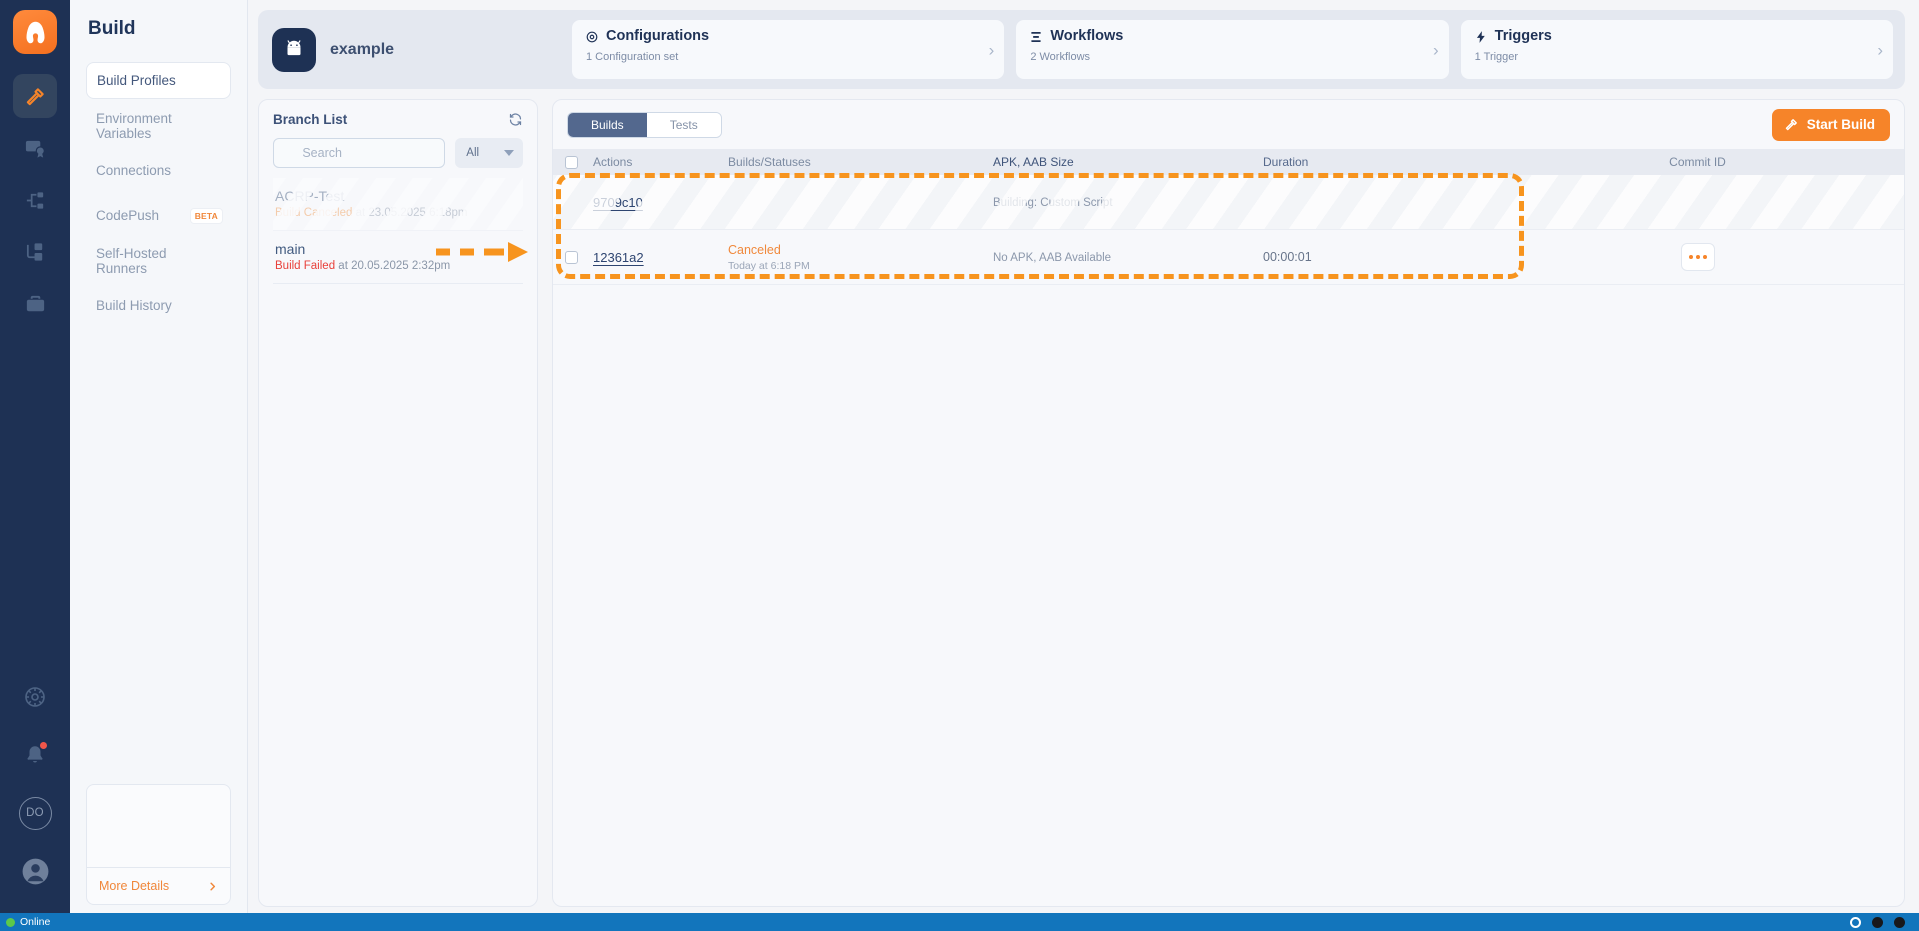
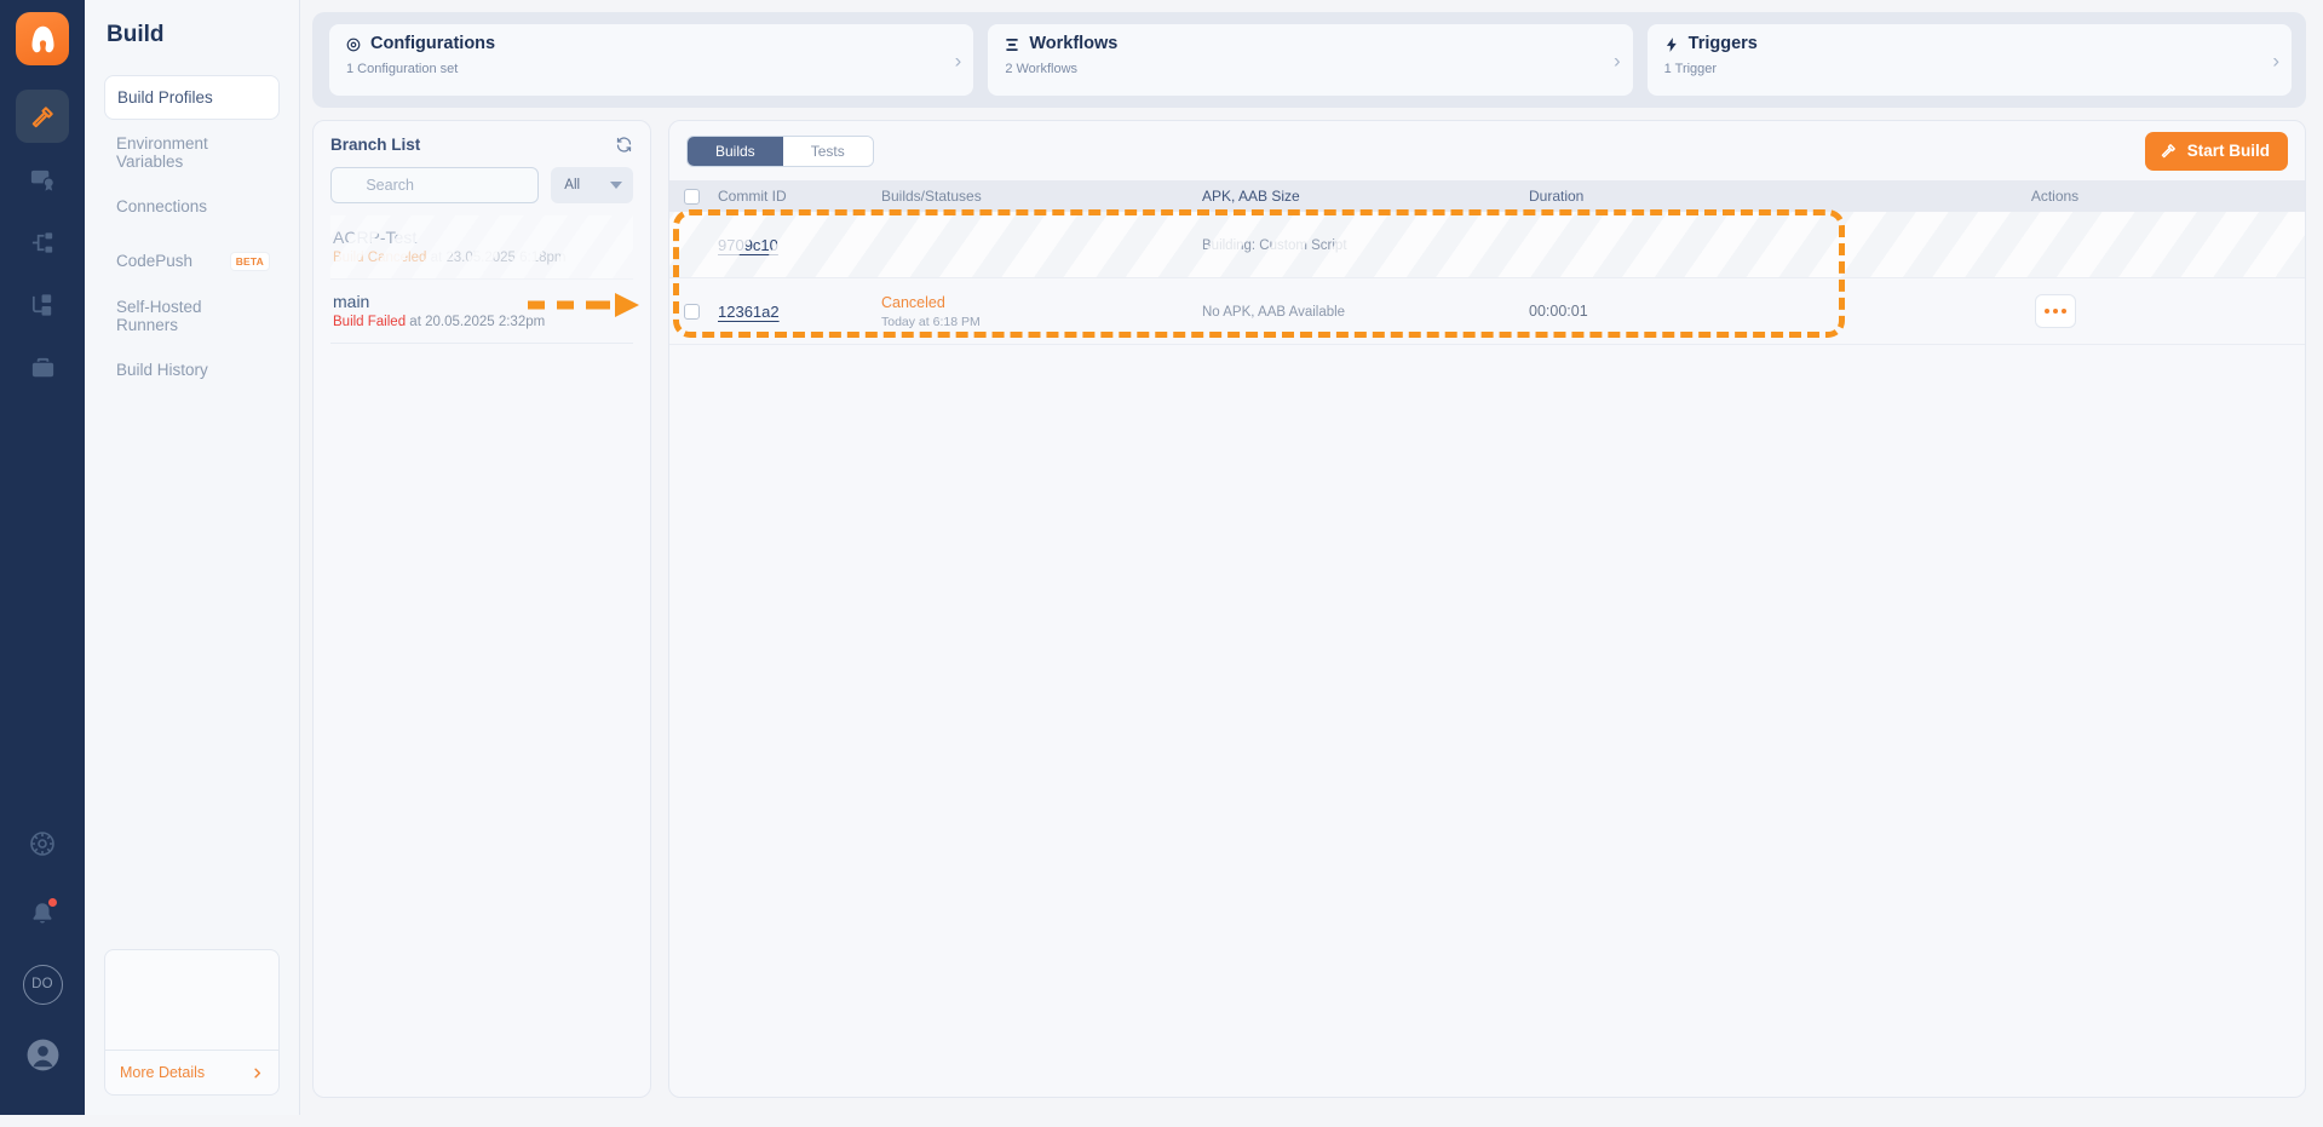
  DO
  Build
  Build Profiles
  Environment Variables
  Connections
  CodePush
  BETA
  Self-Hosted Runners
  Build History
  More Details
- example
  Configurations
  1 Configuration set
  ›
  Workflows
  2 Workflows
  ›
  Triggers
  1 Trigger
  ›
  Branch List
  Search
  All
  ACRP-Test
  Build Canceled at 23.05.2025 6:18pm
  main
  Build Failed at 20.05.2025 2:32pm
  Builds
  Tests
  Start Build
- Actions
+ Commit ID
  Builds/Statuses
  APK, AAB Size
  Duration
- Commit ID
+ Actions
  12361a2
  Canceled
  Today at 6:18 PM
  No APK, AAB Available
  00:00:01
- Online
